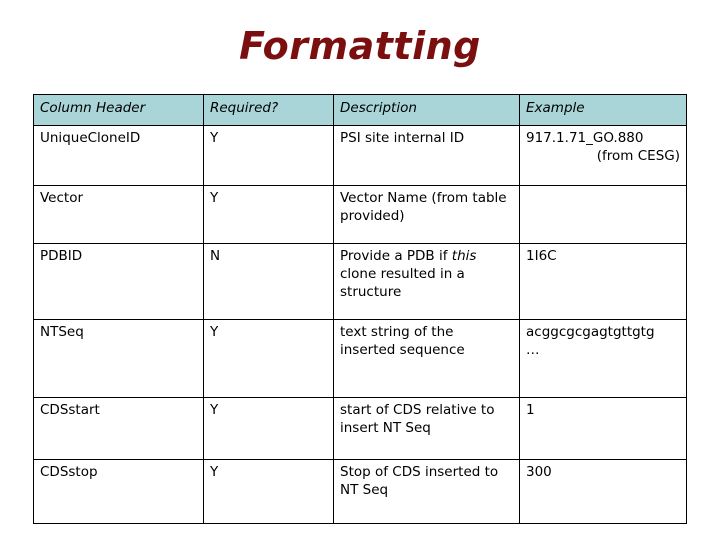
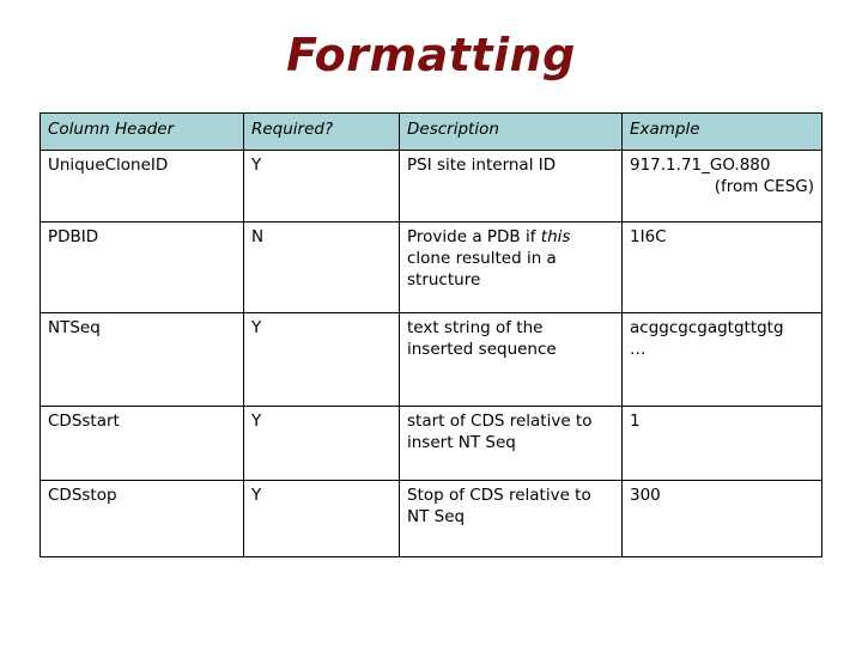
  Formatting
  Column Header	Required?	Description	Example
  UniqueCloneID	Y	PSI site internal ID	917.1.71_GO.880 (from CESG)
- Vector	Y	Vector Name (from table provided)
  PDBID	N	Provide a PDB if this clone resulted in a structure	1I6C
  NTSeq	Y	text string of the inserted sequence	acggcgcgagtgttgtg …
  CDSstart	Y	start of CDS relative to insert NT Seq	1
- CDSstop	Y	Stop of CDS inserted to NT Seq	300
+ CDSstop	Y	Stop of CDS relative to NT Seq	300
